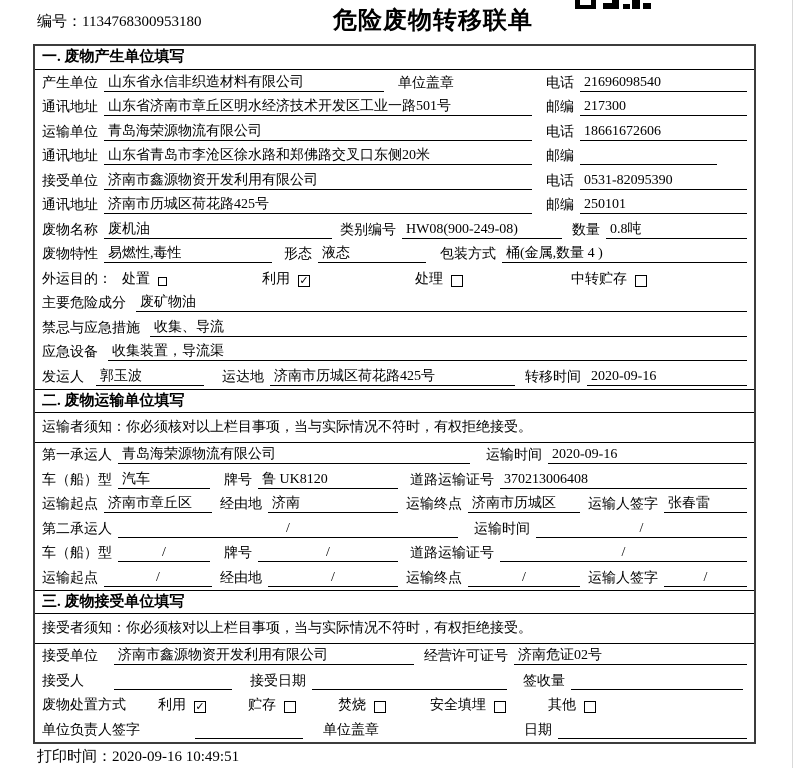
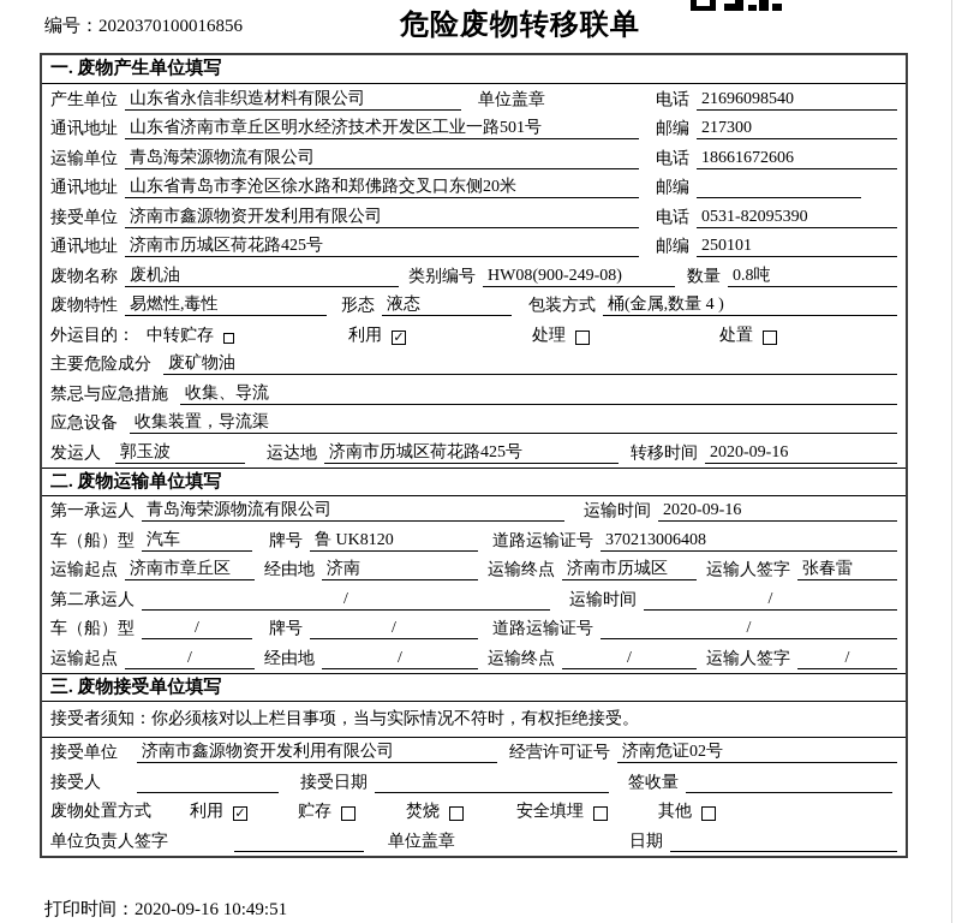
- 编号：1134768300953180
+ 编号：2020370100016856
  危险废物转移联单
  一. 废物产生单位填写
  产生单位
  山东省永信非织造材料有限公司
  单位盖章
  电话
  21696098540
  通讯地址
  山东省济南市章丘区明水经济技术开发区工业一路501号
  邮编
  217300
  运输单位
  青岛海荣源物流有限公司
  电话
  18661672606
  通讯地址
  山东省青岛市李沧区徐水路和郑佛路交叉口东侧20米
  邮编
  接受单位
  济南市鑫源物资开发利用有限公司
  电话
  0531-82095390
  通讯地址
  济南市历城区荷花路425号
  邮编
  250101
  废物名称
  废机油
  类别编号
  HW08(900-249-08)
  数量
  0.8吨
  废物特性
  易燃性,毒性
  形态
  液态
  包装方式
  桶(金属,数量 4 )
  外运目的：
- 处置
+ 中转贮存
  利用
  ✓
  处理
- 中转贮存
+ 处置
  主要危险成分
  废矿物油
  禁忌与应急措施
  收集、导流
  应急设备
  收集装置，导流渠
  发运人
  郭玉波
  运达地
  济南市历城区荷花路425号
  转移时间
  2020-09-16
  二. 废物运输单位填写
- 运输者须知：你必须核对以上栏目事项，当与实际情况不符时，有权拒绝接受。
  第一承运人
  青岛海荣源物流有限公司
  运输时间
  2020-09-16
  车（船）型
  汽车
  牌号
  鲁 UK8120
  道路运输证号
  370213006408
  运输起点
  济南市章丘区
  经由地
  济南
  运输终点
  济南市历城区
  运输人签字
  张春雷
  第二承运人
  /
  运输时间
  /
  车（船）型
  /
  牌号
  /
  道路运输证号
  /
  运输起点
  /
  经由地
  /
  运输终点
  /
  运输人签字
  /
  三. 废物接受单位填写
  接受者须知：你必须核对以上栏目事项，当与实际情况不符时，有权拒绝接受。
  接受单位
  济南市鑫源物资开发利用有限公司
  经营许可证号
  济南危证02号
  接受人
  接受日期
  签收量
  废物处置方式
  利用
  ✓
  贮存
  焚烧
  安全填埋
  其他
  单位负责人签字
  单位盖章
  日期
  打印时间：2020-09-16 10:49:51
